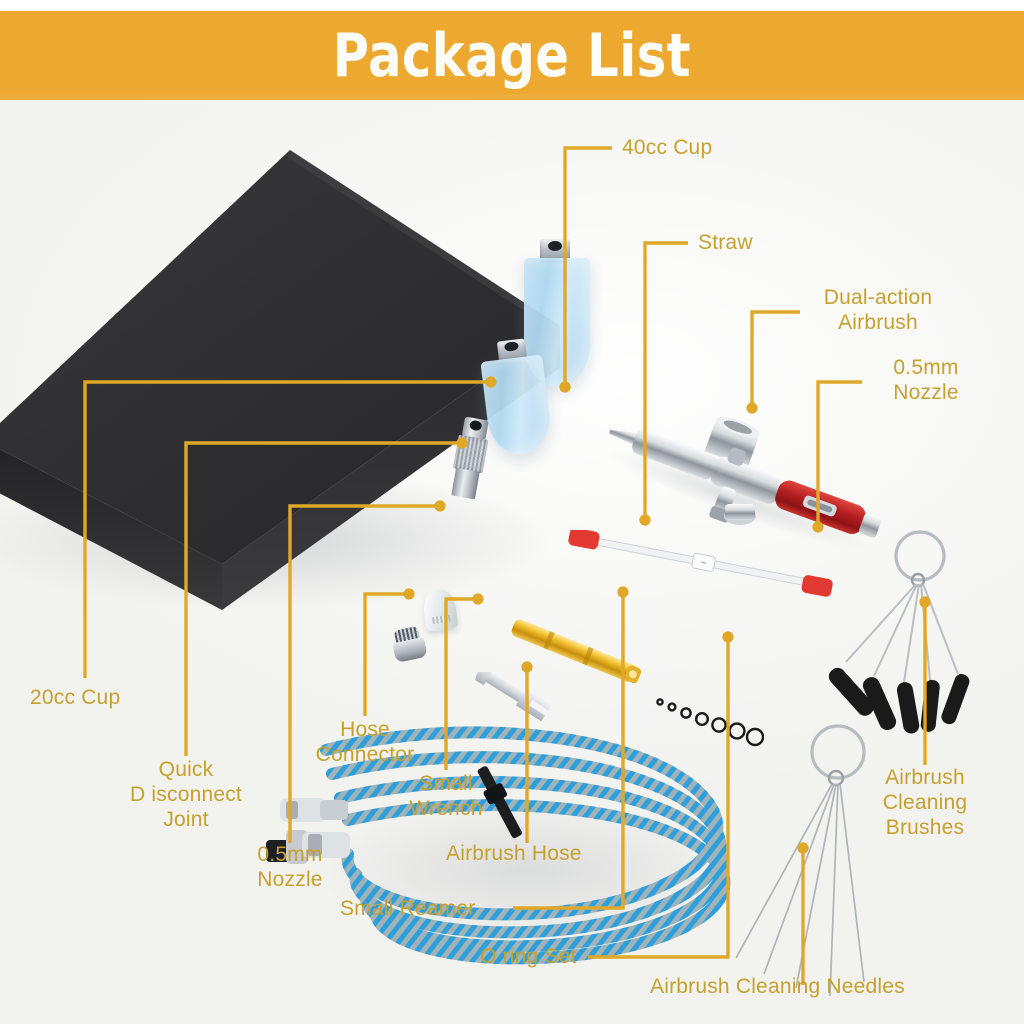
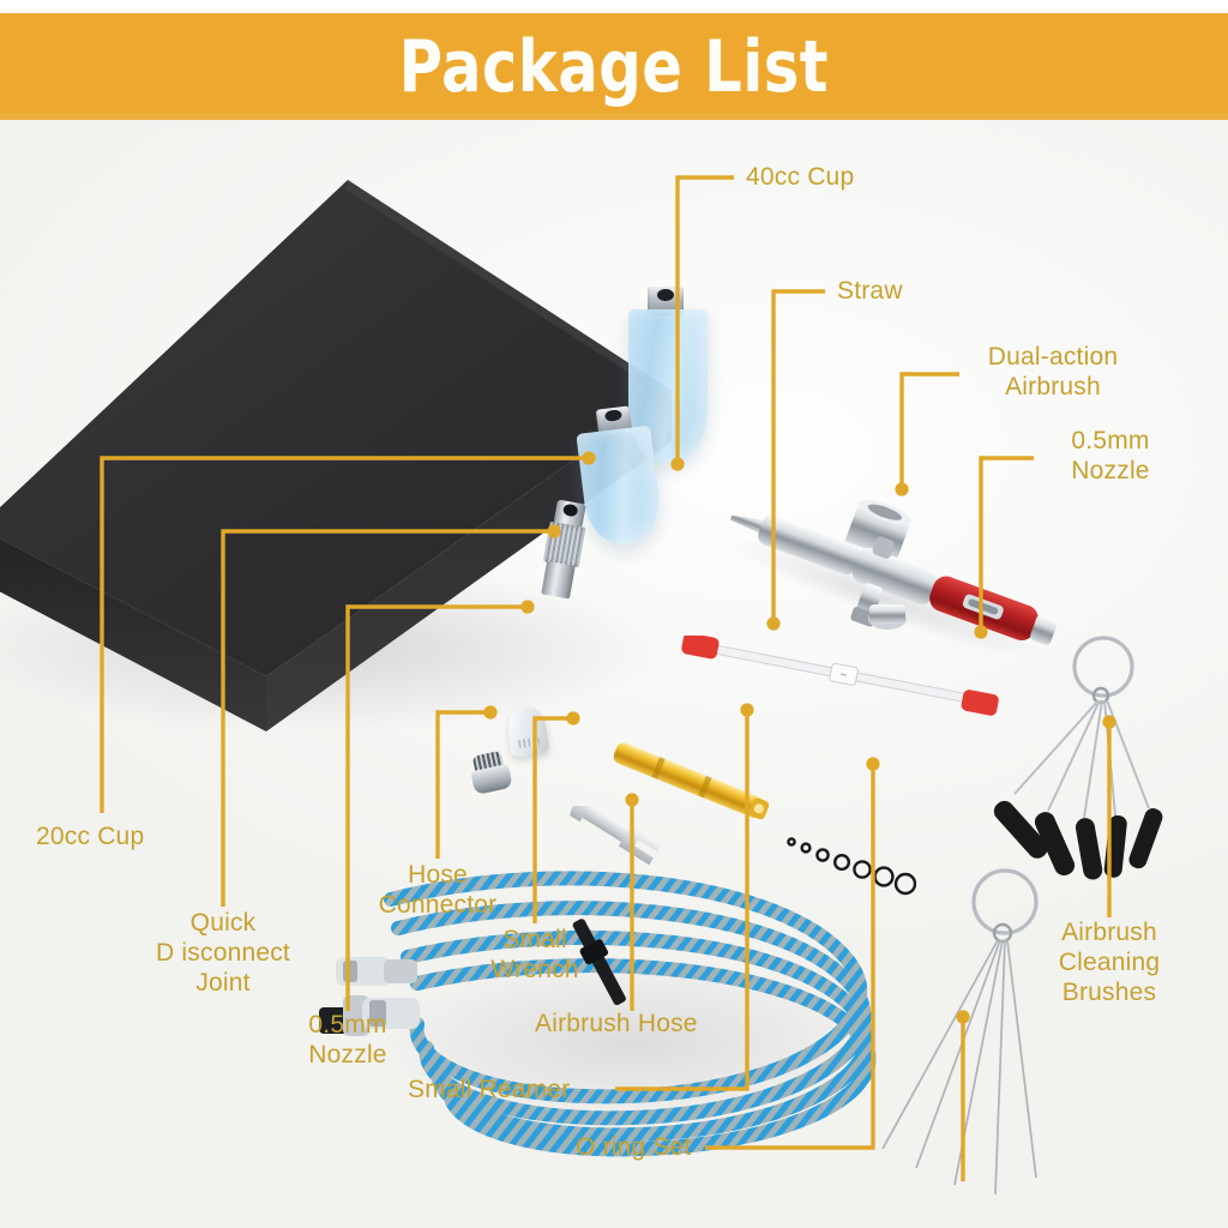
  Package List
  40cc Cup
  Straw
  Dual-action
  Airbrush
  0.5mm
  Nozzle
  20cc Cup
  Quick
  D isconnect
  Joint
  0.5mm
  Nozzle
  Hose
  Connector
  Small
  Wrench
  Airbrush Hose
  Small Reamer
  O ring Set
- Airbrush Cleaning Needles
  Airbrush
  Cleaning
  Brushes
